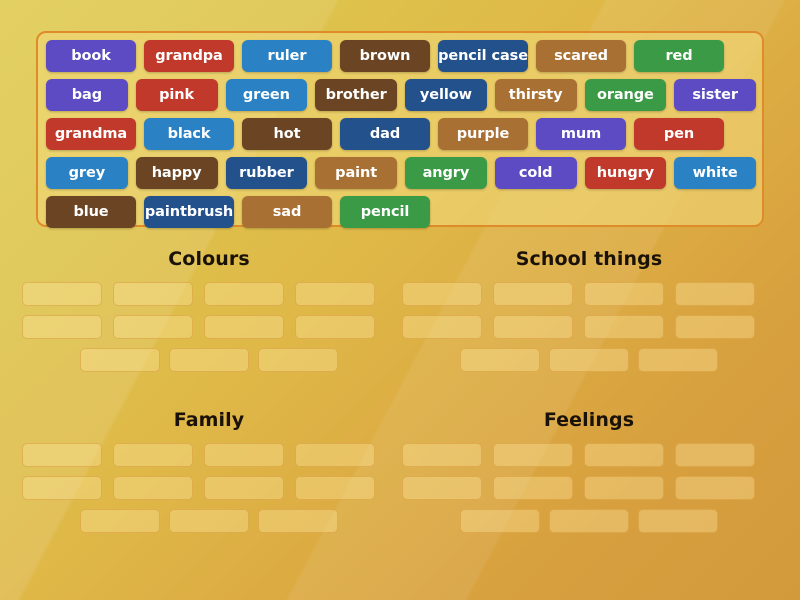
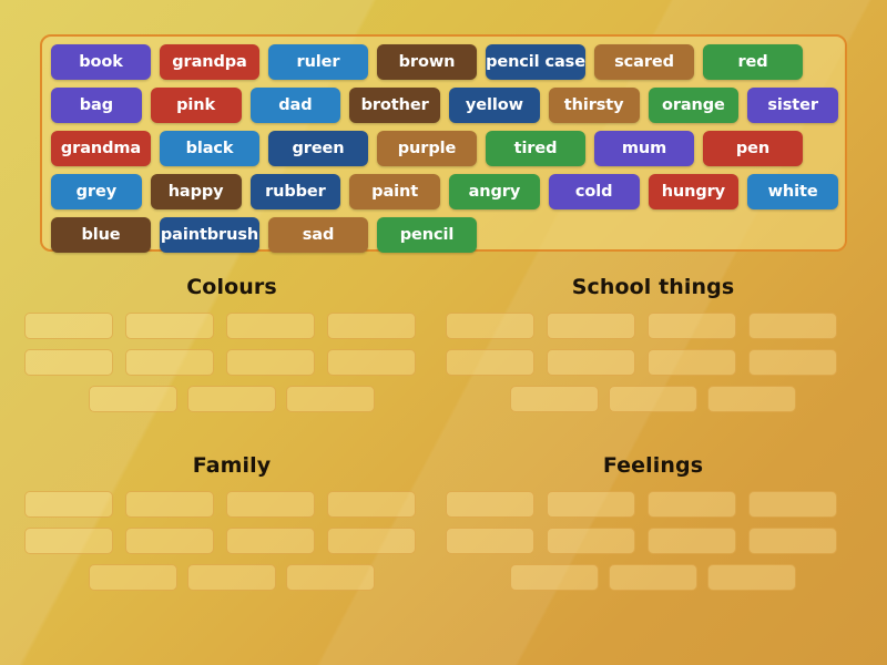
  book
  grandpa
  ruler
  brown
  pencil case
  scared
  red
  bag
  pink
- green
+ dad
  brother
  yellow
  thirsty
  orange
  sister
  grandma
  black
- hot
- dad
+ green
  purple
+ tired
  mum
  pen
  grey
  happy
  rubber
  paint
  angry
  cold
  hungry
  white
  blue
  paintbrush
  sad
  pencil
  Colours
  School things
  Family
  Feelings
